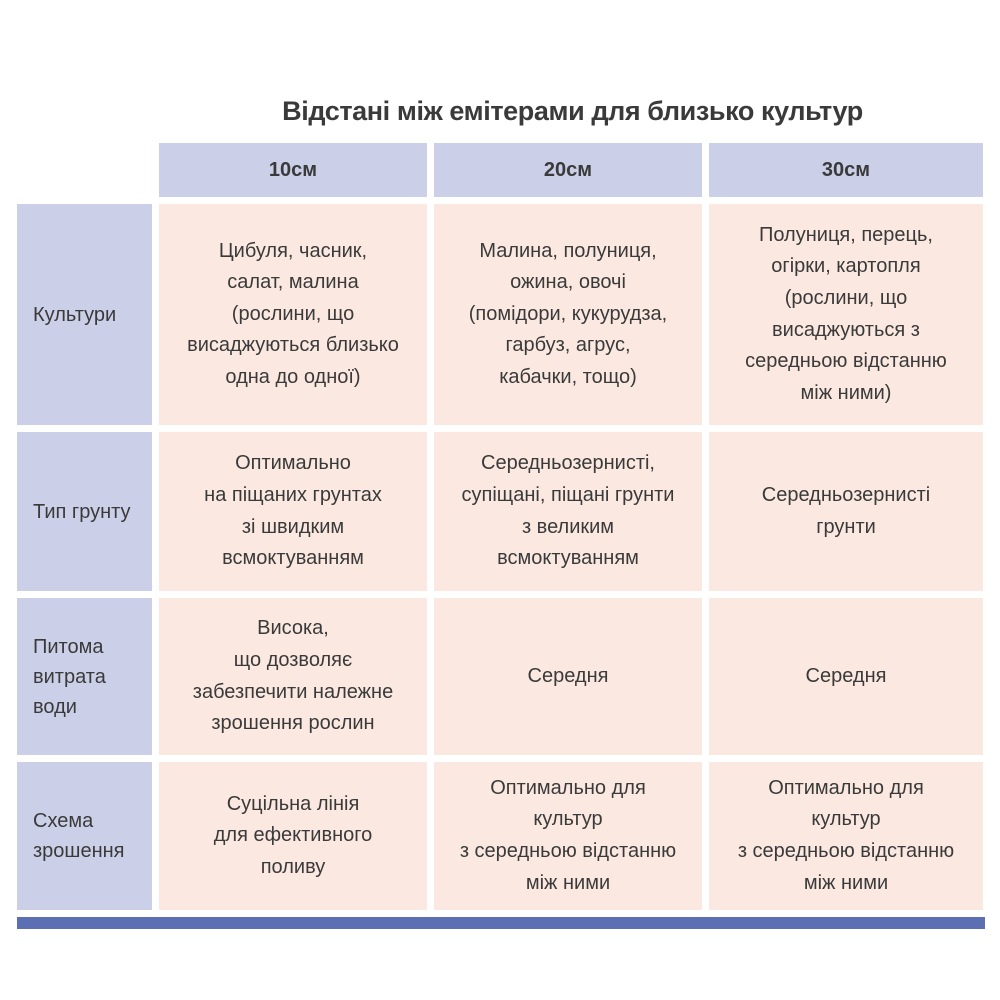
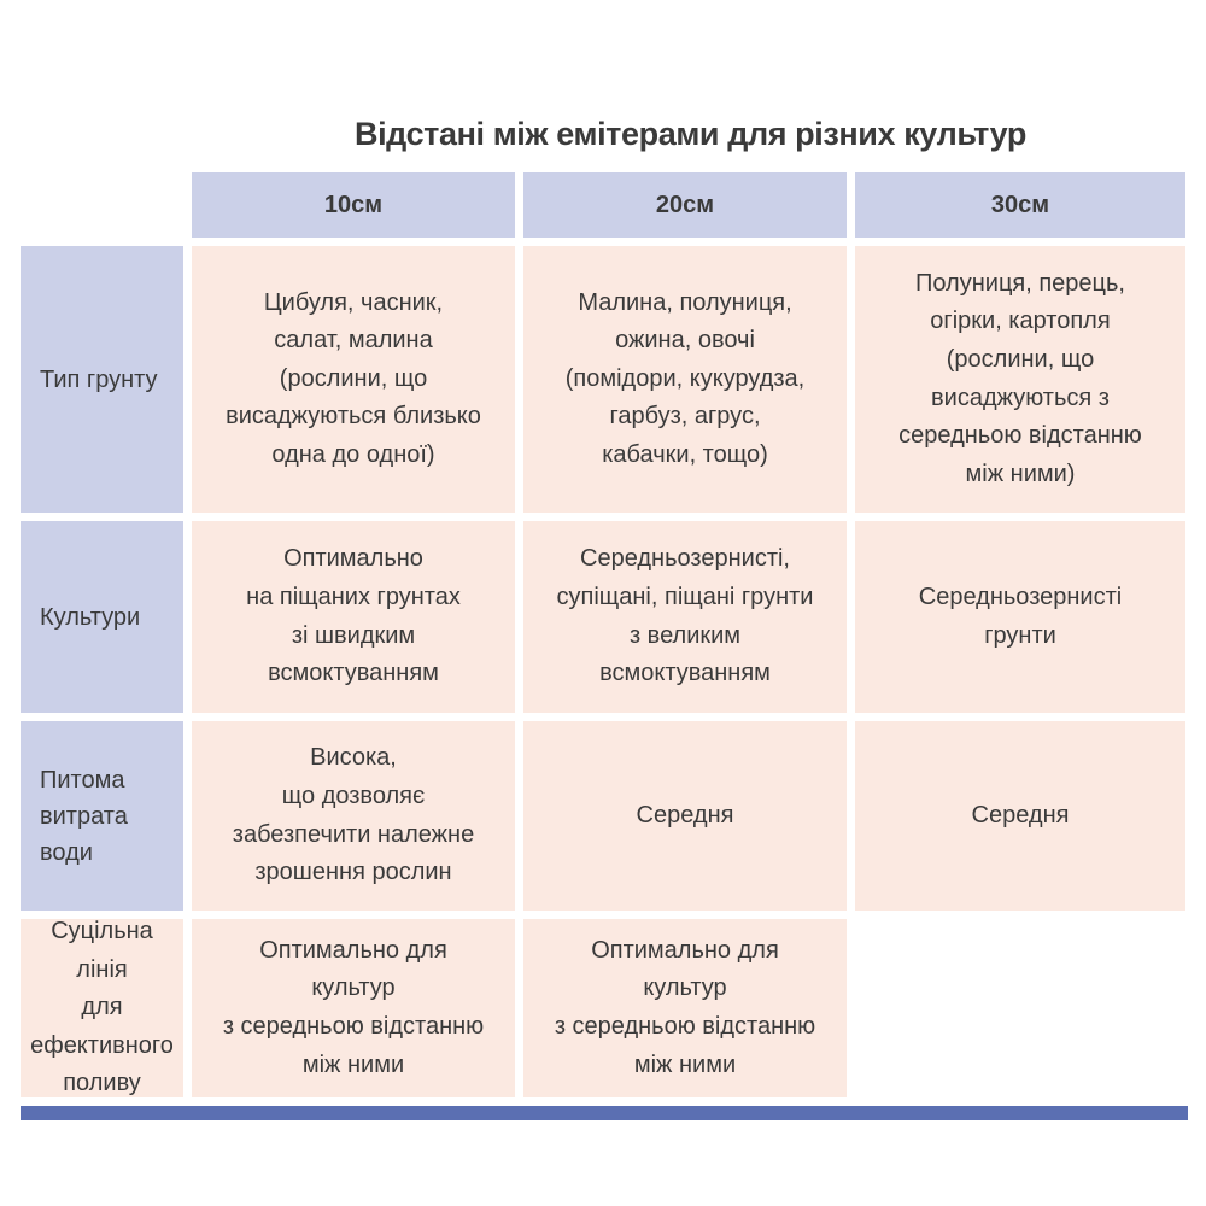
- Відстані між емітерами для близько культур
+ Відстані між емітерами для різних культур
  10см
  20см
  30см
- Культури
+ Тип грунту
  Цибуля, часник,
  салат, малина
  (рослини, що
  висаджуються близько
  одна до одної)
  Малина, полуниця,
  ожина, овочі
  (помідори, кукурудза,
  гарбуз, агрус,
  кабачки, тощо)
  Полуниця, перець,
  огірки, картопля
  (рослини, що
  висаджуються з
  середньою відстанню
  між ними)
- Тип грунту
+ Культури
  Оптимально
  на піщаних грунтах
  зі швидким
  всмоктуванням
  Середньозернисті,
  супіщані, піщані грунти
  з великим
  всмоктуванням
  Середньозернисті
  грунти
  Питома
  витрата
  води
  Висока,
  що дозволяє
  забезпечити належне
  зрошення рослин
  Середня
  Середня
- Схема
- зрошення
  Суцільна лінія
  для ефективного
  поливу
  Оптимально для
  культур
  з середньою відстанню
  між ними
  Оптимально для
  культур
  з середньою відстанню
  між ними
